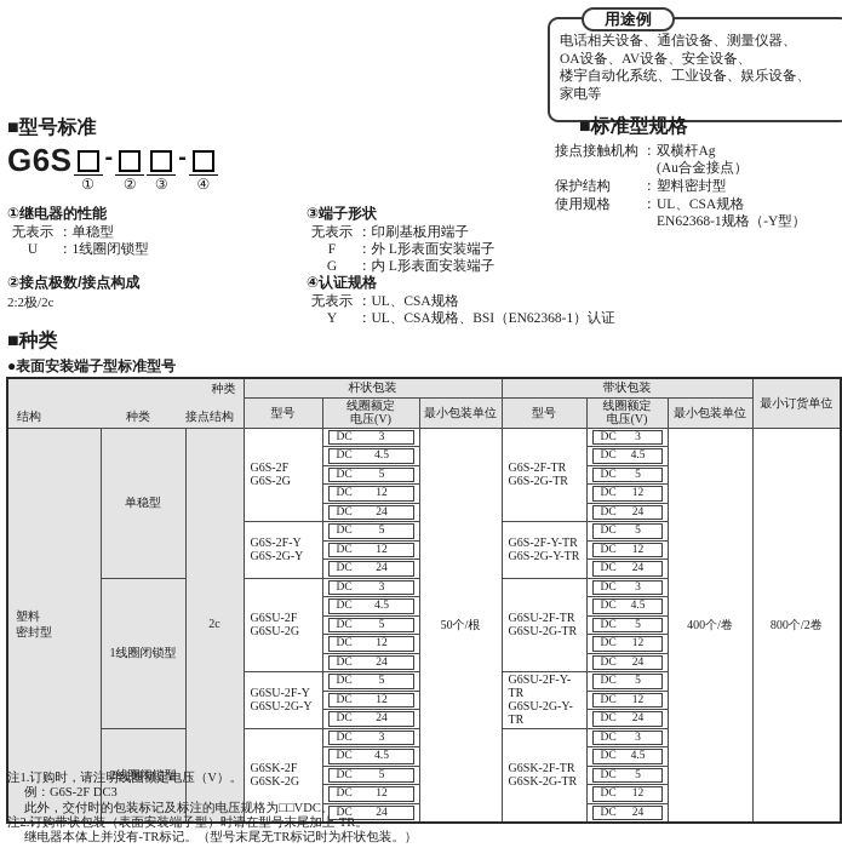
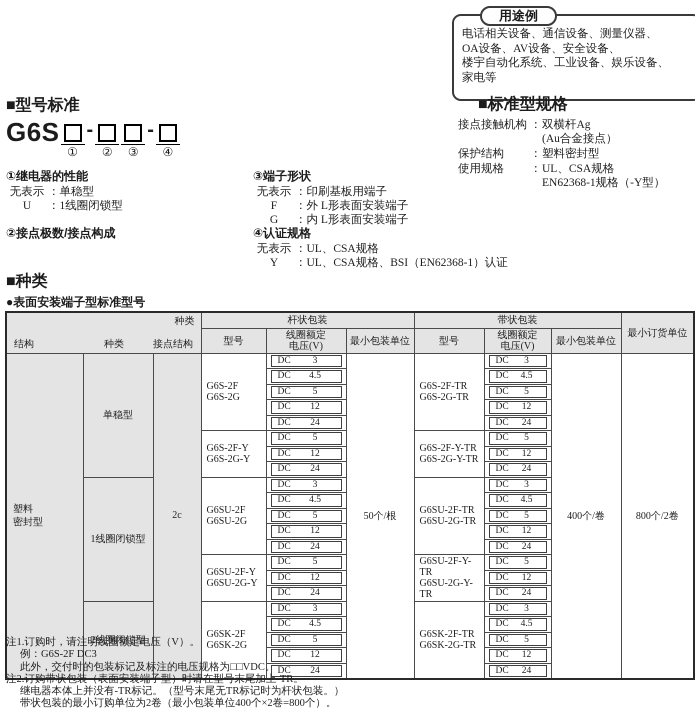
  用途例
  电话相关设备、通信设备、测量仪器、
  OA设备、AV设备、安全设备、
  楼宇自动化系统、工业设备、娱乐设备、
  家电等
  ■型号标准
  G6S
  ①
  -
  ②
  ③
  -
  ④
  ①继电器的性能
  无表示
  ：单稳型
  U
  ：1线圈闭锁型
  ②接点极数/接点构成
- 2:2极/2c
  ③端子形状
  无表示
  ：印刷基板用端子
  F
  ：外 L形表面安装端子
  G
  ：内 L形表面安装端子
  ④认证规格
  无表示
  ：UL、CSA规格
  Y
  ：UL、CSA规格、BSI（EN62368-1）认证
  ■标准型规格
  接点接触机构
  ：
  双横杆Ag
  (Au合金接点）
  保护结构
  ：
  塑料密封型
  使用规格
  ：
  UL、CSA规格
  EN62368-1规格（-Y型）
  ■种类
  ●表面安装端子型标准型号
  种类 结构 种类 接点结构	杆状包装	带状包装	最小订货单位
  型号	线圈额定 电压(V)	最小包装单位	型号	线圈额定 电压(V)	最小包装单位
  塑料 密封型	单稳型	2c	G6S-2F G6S-2G	DC 3	50个/根	G6S-2F-TR G6S-2G-TR	DC 3	400个/卷	800个/2卷
  DC 4.5	DC 4.5
  DC 5	DC 5
  DC 12	DC 12
  DC 24	DC 24
  G6S-2F-Y G6S-2G-Y	DC 5	G6S-2F-Y-TR G6S-2G-Y-TR	DC 5
  DC 12	DC 12
  DC 24	DC 24
  1线圈闭锁型	G6SU-2F G6SU-2G	DC 3	G6SU-2F-TR G6SU-2G-TR	DC 3
  DC 4.5	DC 4.5
  DC 5	DC 5
  DC 12	DC 12
  DC 24	DC 24
  G6SU-2F-Y G6SU-2G-Y	DC 5	G6SU-2F-Y-TR G6SU-2G-Y-TR	DC 5
  DC 12	DC 12
  DC 24	DC 24
  2线圈闭锁型	G6SK-2F G6SK-2G	DC 3	G6SK-2F-TR G6SK-2G-TR	DC 3
  DC 4.5	DC 4.5
  DC 5	DC 5
  DC 12	DC 12
  DC 24	DC 24
  注1.订购时，请注明线圈额定电压（V）。
  例：G6S-2F DC3
  此外，交付时的包装标记及标注的电压规格为□□VDC。
  注2.订购带状包装（表面安装端子型）时请在型号末尾加上-TR。
  继电器本体上并没有-TR标记。（型号末尾无TR标记时为杆状包装。）
+ 带状包装的最小订购单位为2卷（最小包装单位400个×2卷=800个）。
